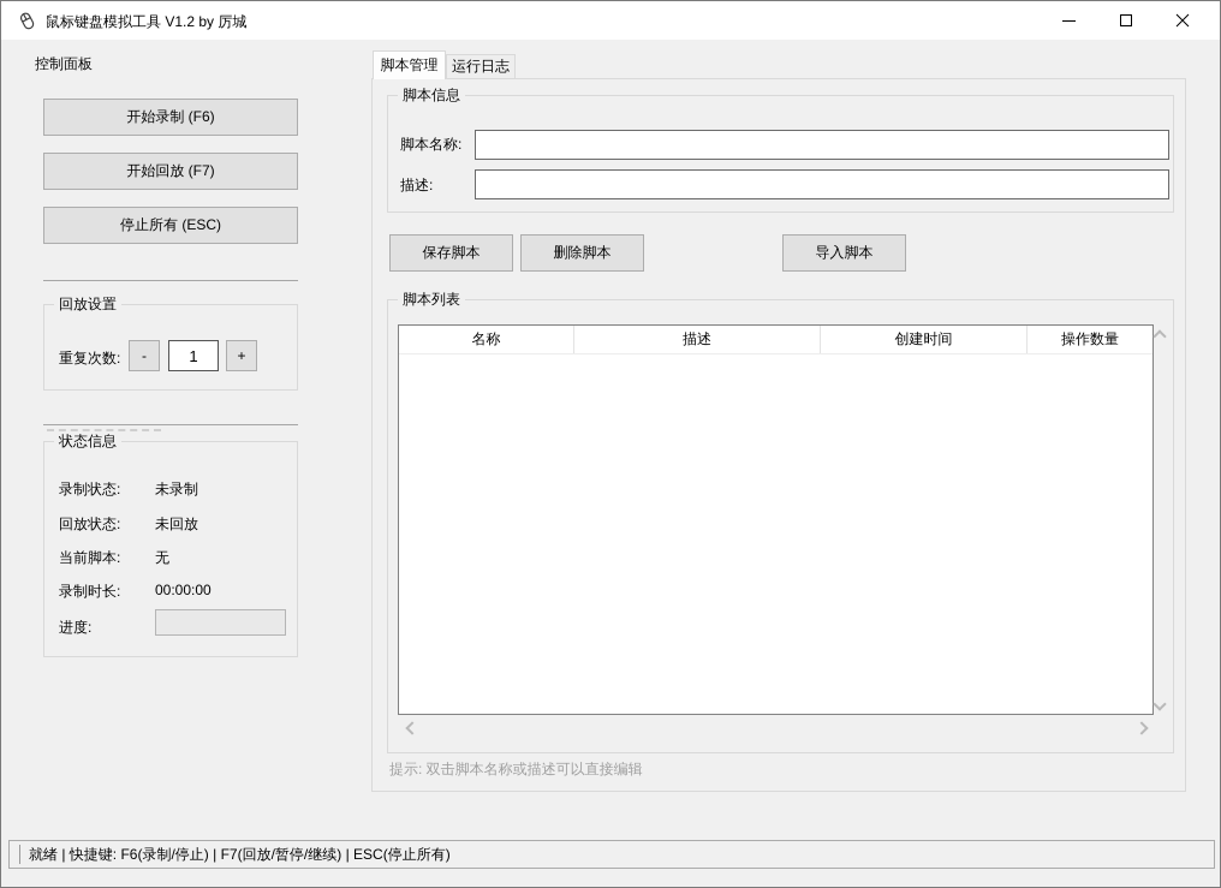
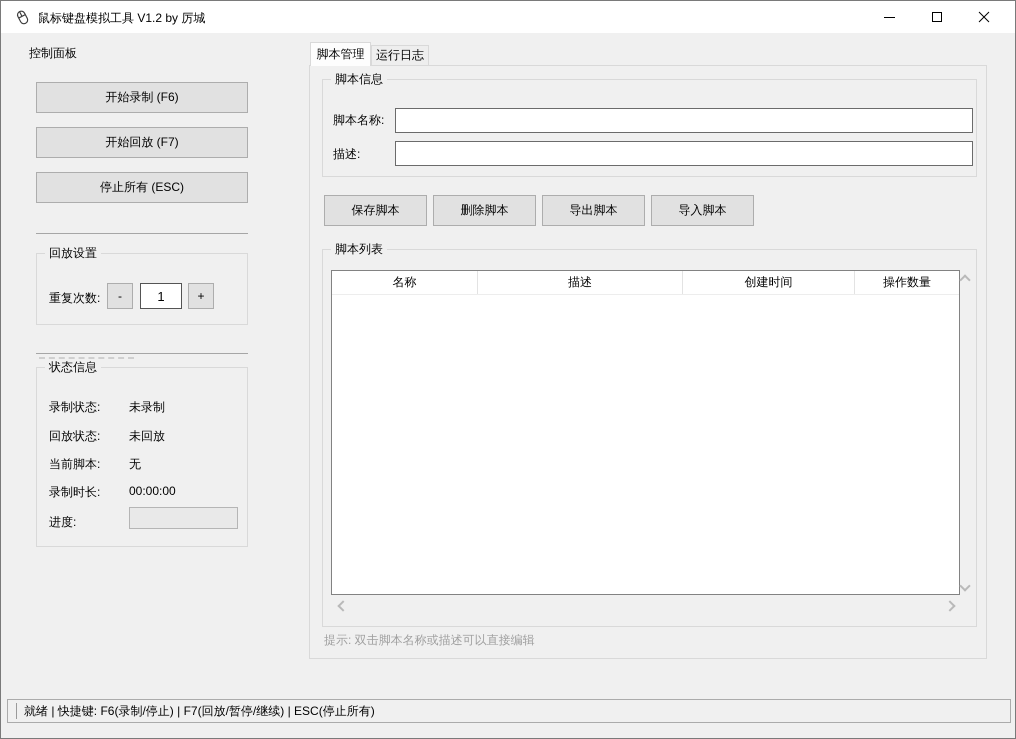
  鼠标键盘模拟工具 V1.2 by 厉城
  控制面板
  开始录制 (F6)
  开始回放 (F7)
  停止所有 (ESC)
  回放设置
  重复次数:
  -
  1
  +
  状态信息
  录制状态:
  未录制
  回放状态:
  未回放
  当前脚本:
  无
  录制时长:
  00:00:00
  进度:
  脚本管理
  运行日志
  脚本信息
  脚本名称:
  描述:
  保存脚本
  删除脚本
+ 导出脚本
  导入脚本
  脚本列表
  名称
  描述
  创建时间
  操作数量
  提示: 双击脚本名称或描述可以直接编辑
  就绪 | 快捷键: F6(录制/停止) | F7(回放/暂停/继续) | ESC(停止所有)
